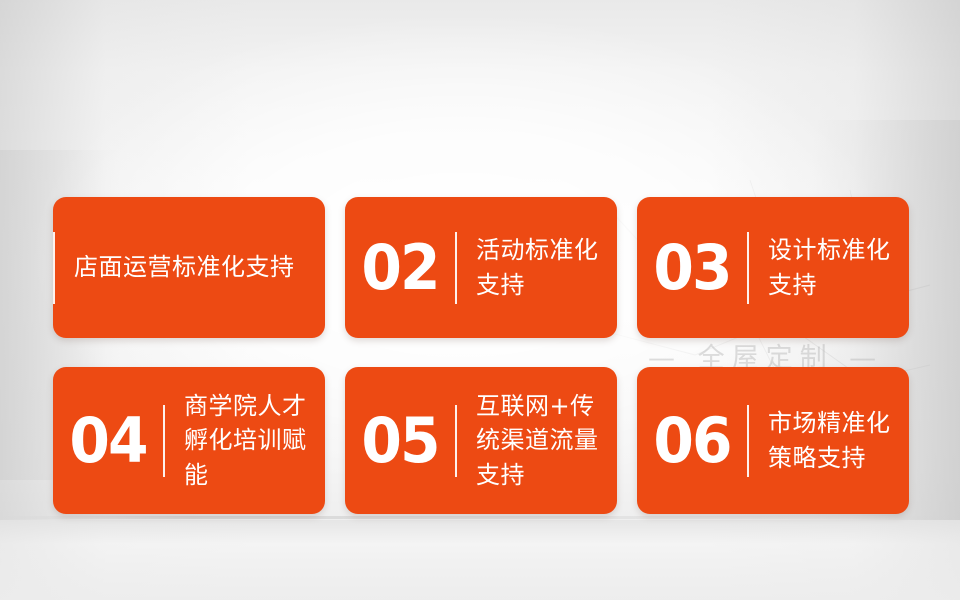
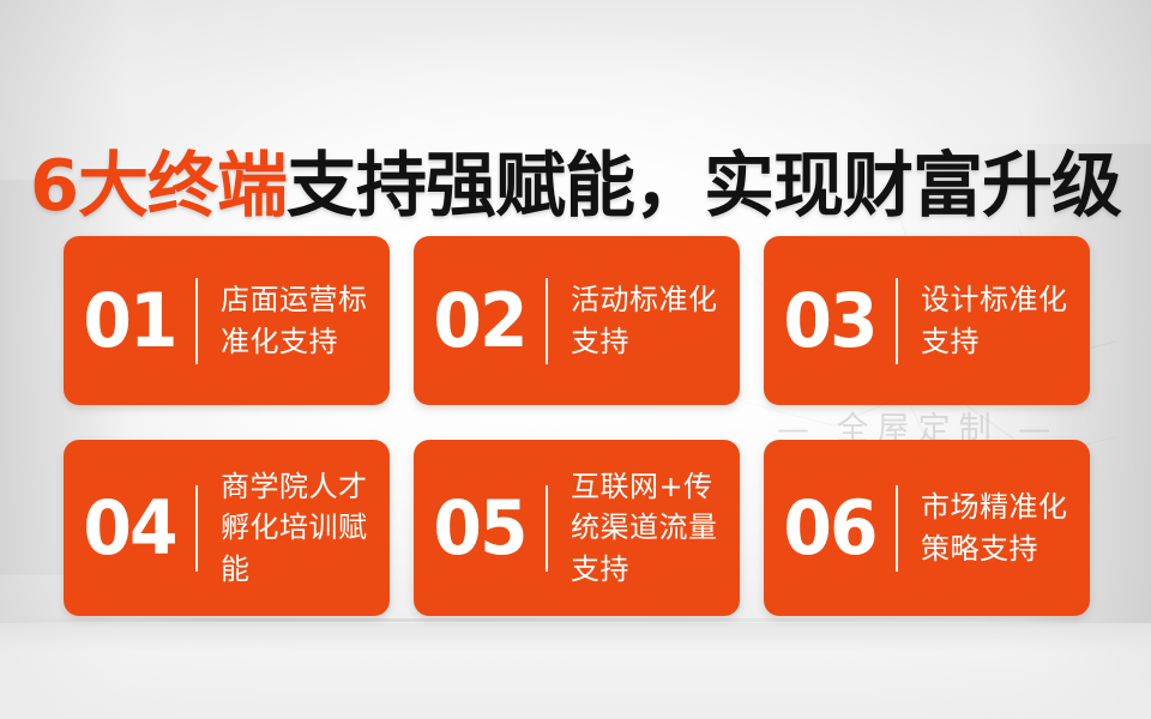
  — 全屋定制 —
+ 6大终端支持强赋能，实现财富升级
+ 01
  店面运营标准化支持
  02
  活动标准化支持
  03
  设计标准化支持
  04
  商学院人才孵化培训赋能
  05
  互联网+传统渠道流量支持
  06
  市场精准化策略支持
